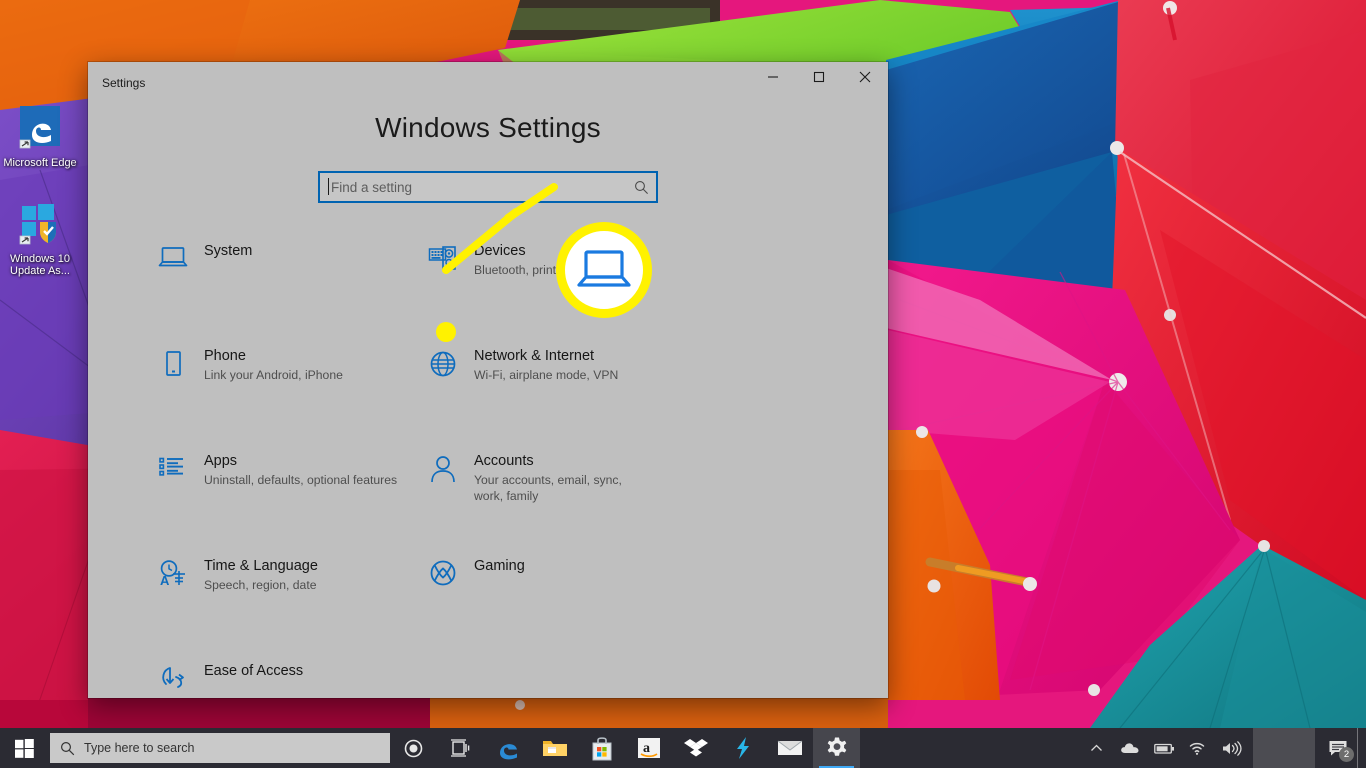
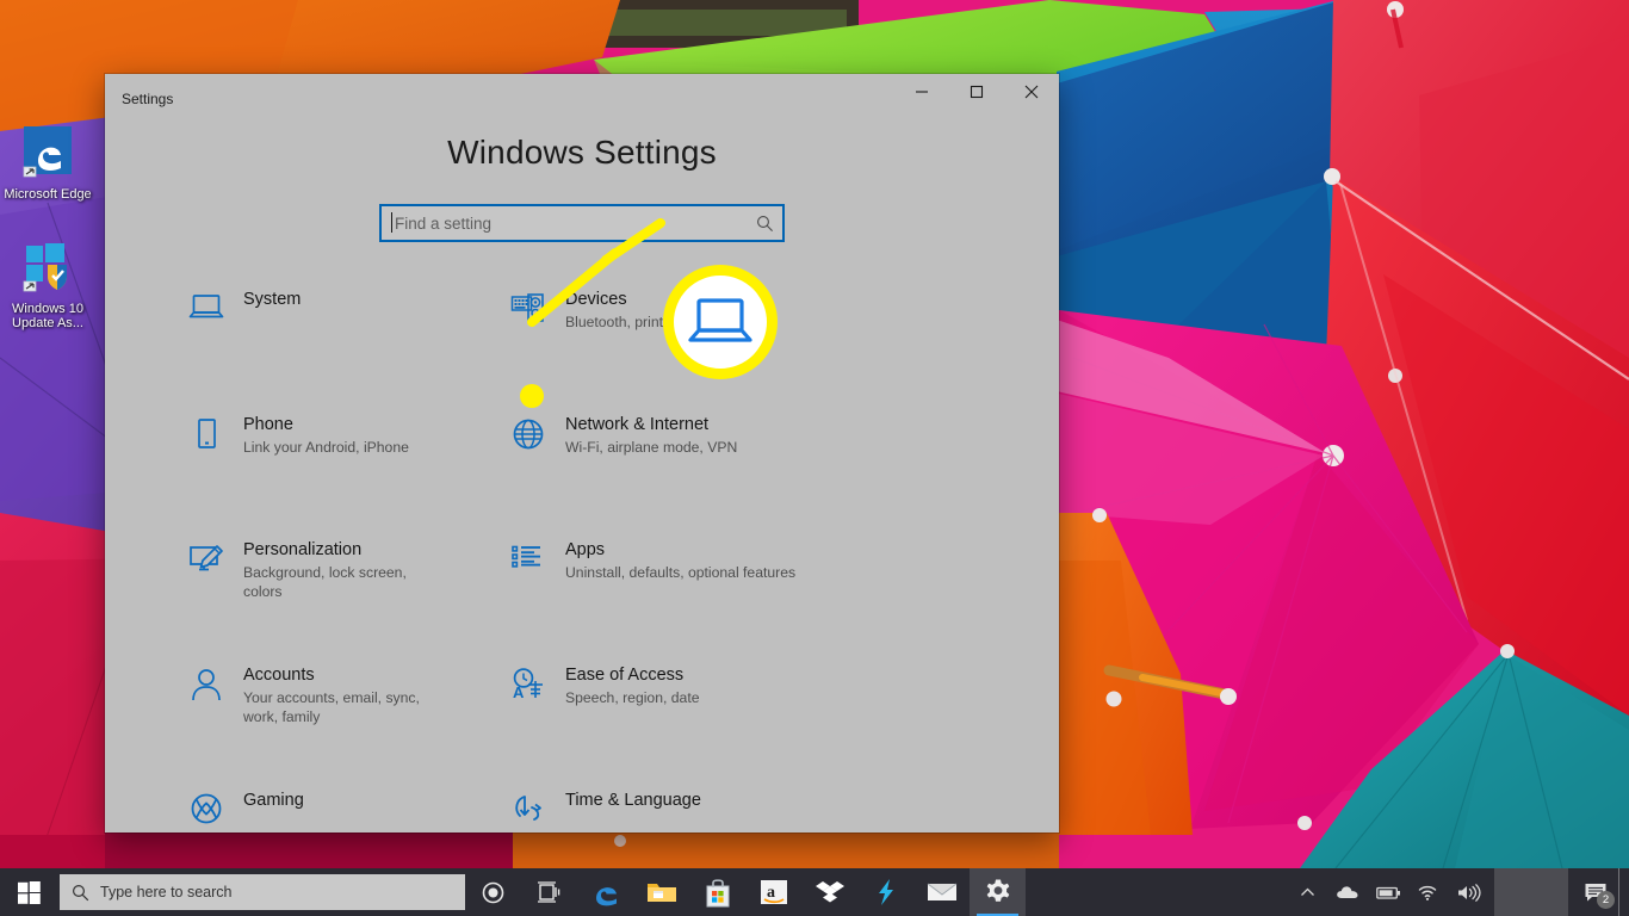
  Microsoft Edge
  Windows 10 Update As...
  Settings
  Windows Settings
  Find a setting
  System
  Devices
  Phone
  Link your Android, iPhone
  Network & Internet
  Wi-Fi, airplane mode, VPN
+ Personalization
+ Background, lock screen, colors
  Apps
  Uninstall, defaults, optional features
  Accounts
  Your accounts, email, sync, work, family
  A
- Time & Language
+ Ease of Access
  Speech, region, date
  Gaming
- Ease of Access
+ Time & Language
  Type here to search
  a
  2
